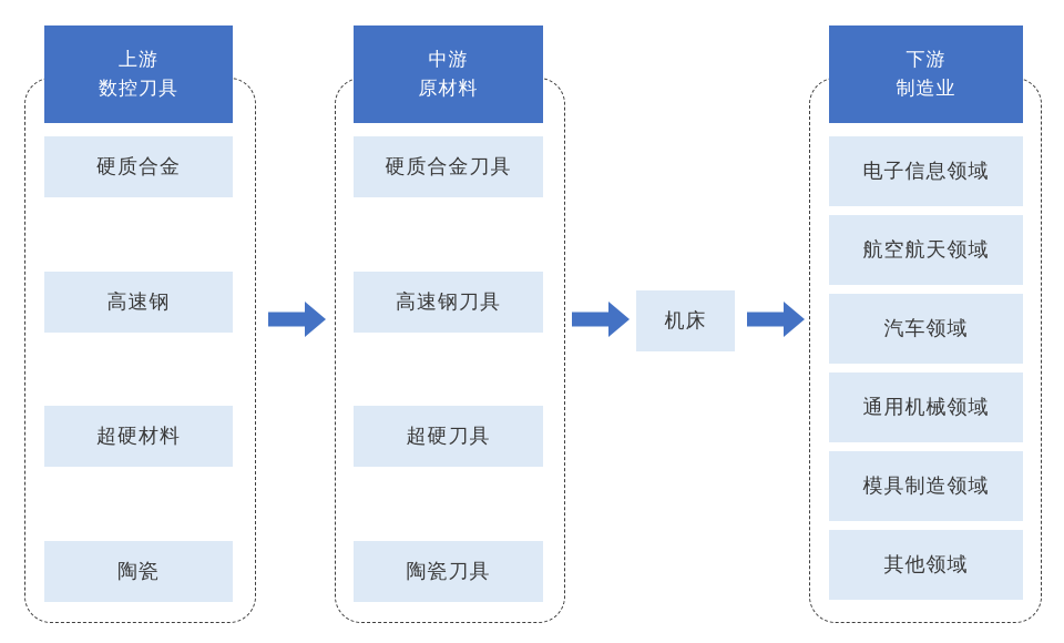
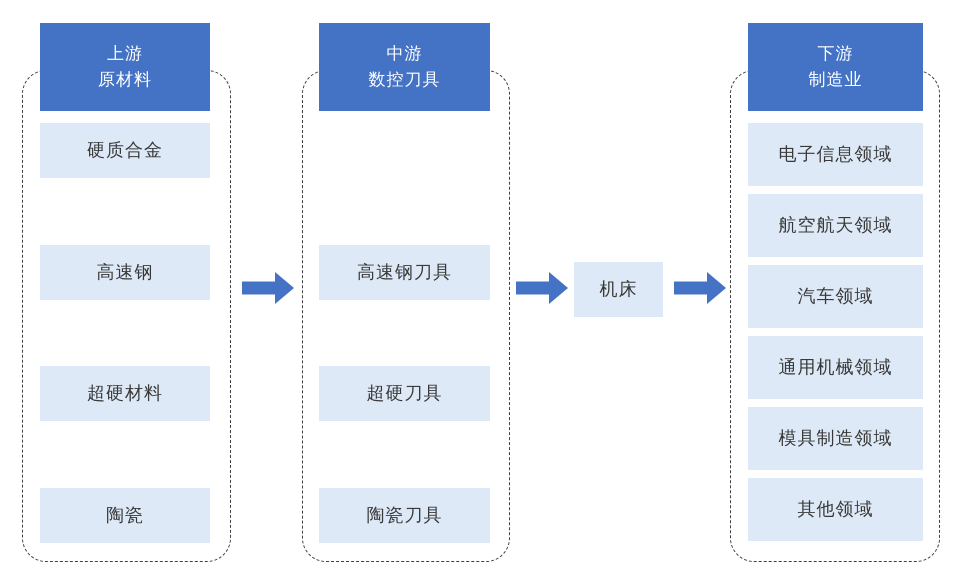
  上游
- 数控刀具
+ 原材料
  中游
- 原材料
+ 数控刀具
  下游
  制造业
  硬质合金
  高速钢
  超硬材料
  陶瓷
- 硬质合金刀具
  高速钢刀具
  超硬刀具
  陶瓷刀具
  机床
  电子信息领域
  航空航天领域
  汽车领域
  通用机械领域
  模具制造领域
  其他领域
